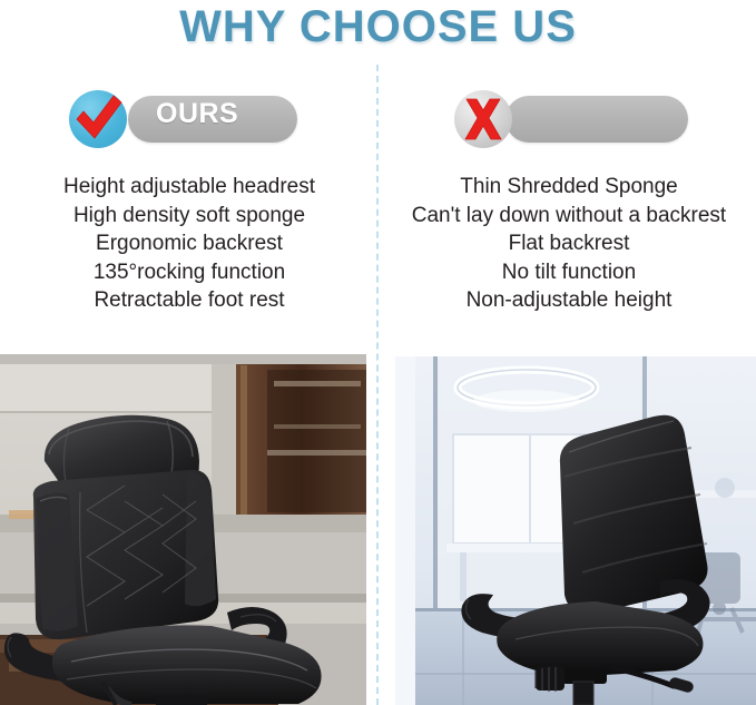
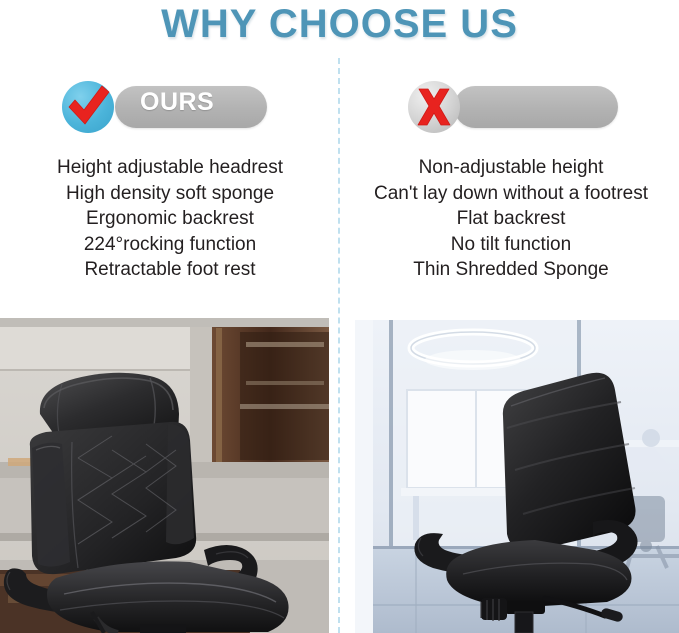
  WHY CHOOSE US
  OURS
  Height adjustable headrest
  High density soft sponge
  Ergonomic backrest
- 135°rocking function
+ 224°rocking function
  Retractable foot rest
- Thin Shredded Sponge
+ Non-adjustable height
- Can't lay down without a backrest
+ Can't lay down without a footrest
  Flat backrest
  No tilt function
- Non-adjustable height
+ Thin Shredded Sponge
